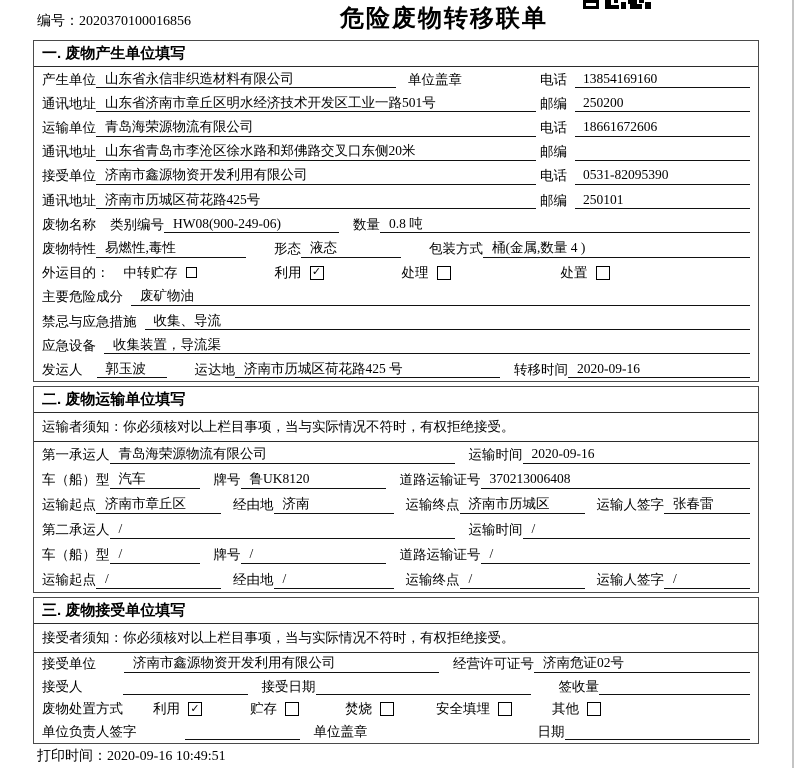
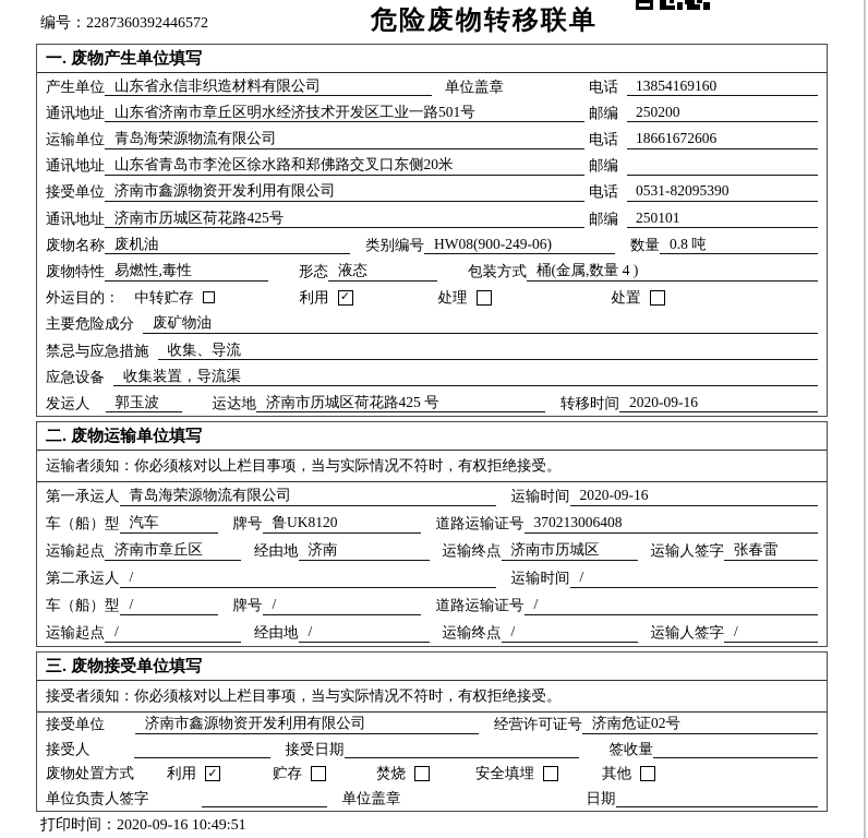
- 编号：2020370100016856
+ 编号：2287360392446572
  危险废物转移联单
  一. 废物产生单位填写
  产生单位
  山东省永信非织造材料有限公司
  单位盖章
  电话
  13854169160
  通讯地址
  山东省济南市章丘区明水经济技术开发区工业一路501号
  邮编
  250200
  运输单位
  青岛海荣源物流有限公司
  电话
  18661672606
  通讯地址
  山东省青岛市李沧区徐水路和郑佛路交叉口东侧20米
  邮编
  接受单位
  济南市鑫源物资开发利用有限公司
  电话
  0531-82095390
  通讯地址
  济南市历城区荷花路425号
  邮编
  250101
  废物名称
+ 废机油
  类别编号
  HW08(900-249-06)
  数量
  0.8 吨
  废物特性
  易燃性,毒性
  形态
  液态
  包装方式
  桶(金属,数量 4 )
  外运目的：
  中转贮存
  利用
  ✓
  处理
  处置
  主要危险成分
  废矿物油
  禁忌与应急措施
  收集、导流
  应急设备
  收集装置，导流渠
  发运人
  郭玉波
  运达地
  济南市历城区荷花路425 号
  转移时间
  2020-09-16
  二. 废物运输单位填写
  运输者须知：你必须核对以上栏目事项，当与实际情况不符时，有权拒绝接受。
  第一承运人
  青岛海荣源物流有限公司
  运输时间
  2020-09-16
  车（船）型
  汽车
  牌号
  鲁UK8120
  道路运输证号
  370213006408
  运输起点
  济南市章丘区
  经由地
  济南
  运输终点
  济南市历城区
  运输人签字
  张春雷
  第二承运人
  /
  运输时间
  /
  车（船）型
  /
  牌号
  /
  道路运输证号
  /
  运输起点
  /
  经由地
  /
  运输终点
  /
  运输人签字
  /
  三. 废物接受单位填写
  接受者须知：你必须核对以上栏目事项，当与实际情况不符时，有权拒绝接受。
  接受单位
  济南市鑫源物资开发利用有限公司
  经营许可证号
  济南危证02号
  接受人
  接受日期
  签收量
  废物处置方式
  利用
  ✓
  贮存
  焚烧
  安全填埋
  其他
  单位负责人签字
  单位盖章
  日期
  打印时间：2020-09-16 10:49:51
